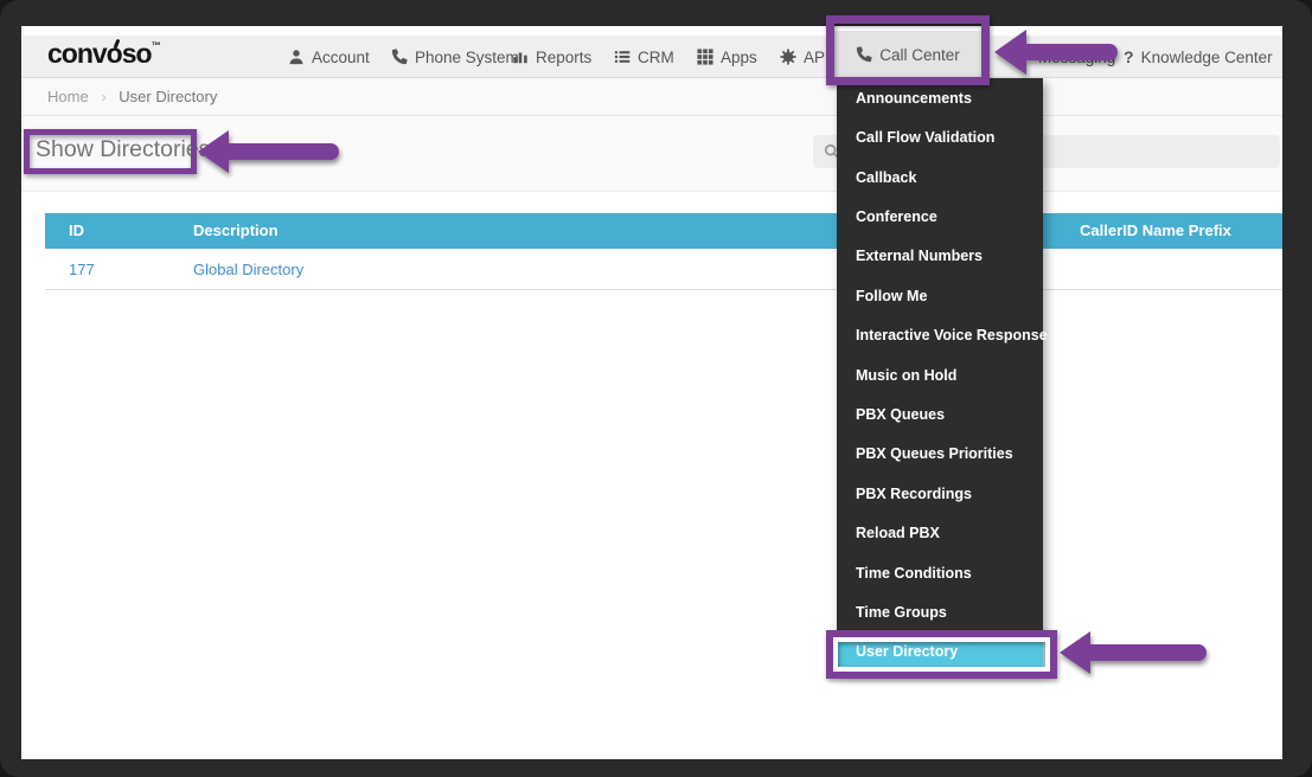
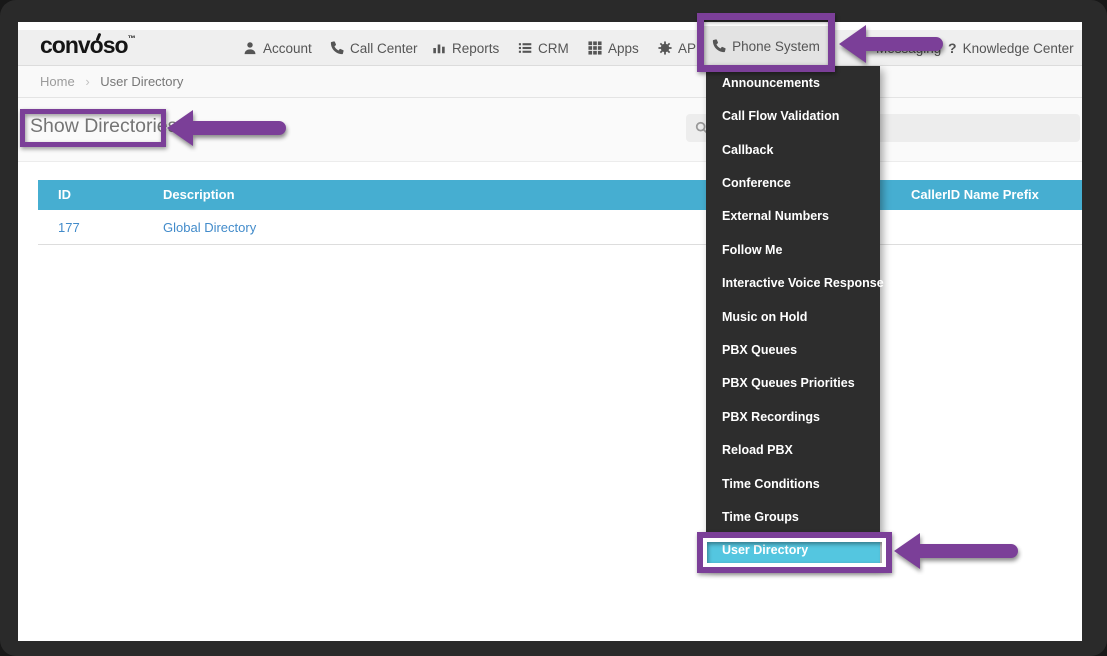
  convoso™
  Account
- Phone System
+ Call Center
  Reports
  CRM
  Apps
  API
- Call Center
+ Phone System
  ?
  Knowledge Center
  Home › User Directory
  Show Directorie
  ID
  Description
  CallerID Name Prefix
  177
  Global Directory
  Announcements
  Call Flow Validation
  Callback
  Conference
  External Numbers
  Follow Me
  Interactive Voice Respons
  Music on Hold
  PBX Queues
  PBX Queues Priorities
  PBX Recordings
  Reload PBX
  Time Conditions
  Time Groups
  User Directory
